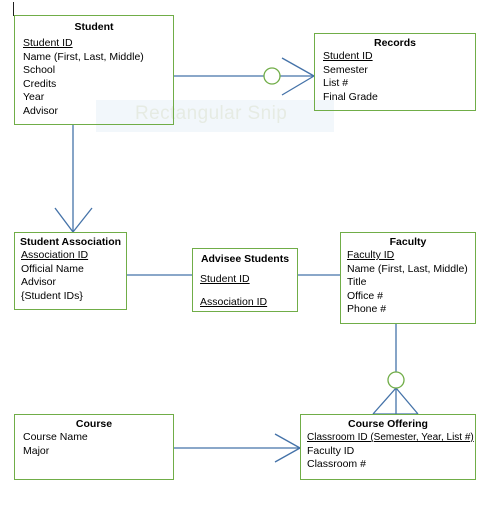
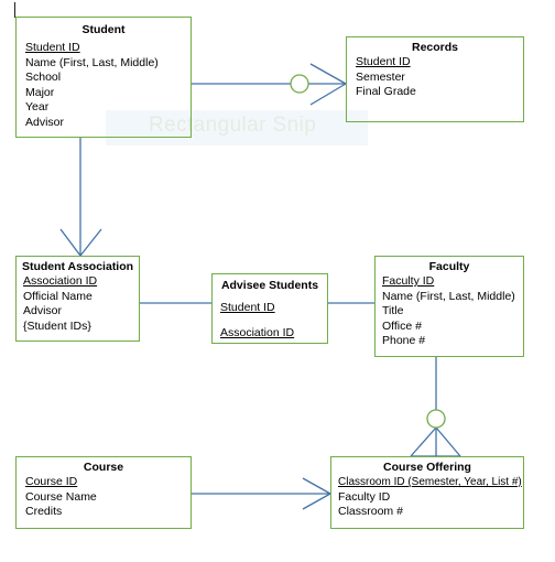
  Rectangular Snip
  Student
  Student ID
  Name (First, Last, Middle)
  School
- Credits
+ Major
  Year
  Advisor
  Records
  Student ID
  Semester
- List #
  Final Grade
  Student Association
  Association ID
  Official Name
  Advisor
  {Student IDs}
  Advisee Students
  Student ID
  Association ID
  Faculty
  Faculty ID
  Name (First, Last, Middle)
  Title
  Office #
  Phone #
  Course
+ Course ID
  Course Name
- Major
+ Credits
  Course Offering
  Classroom ID (Semester, Year, List #)
  Faculty ID
  Classroom #
